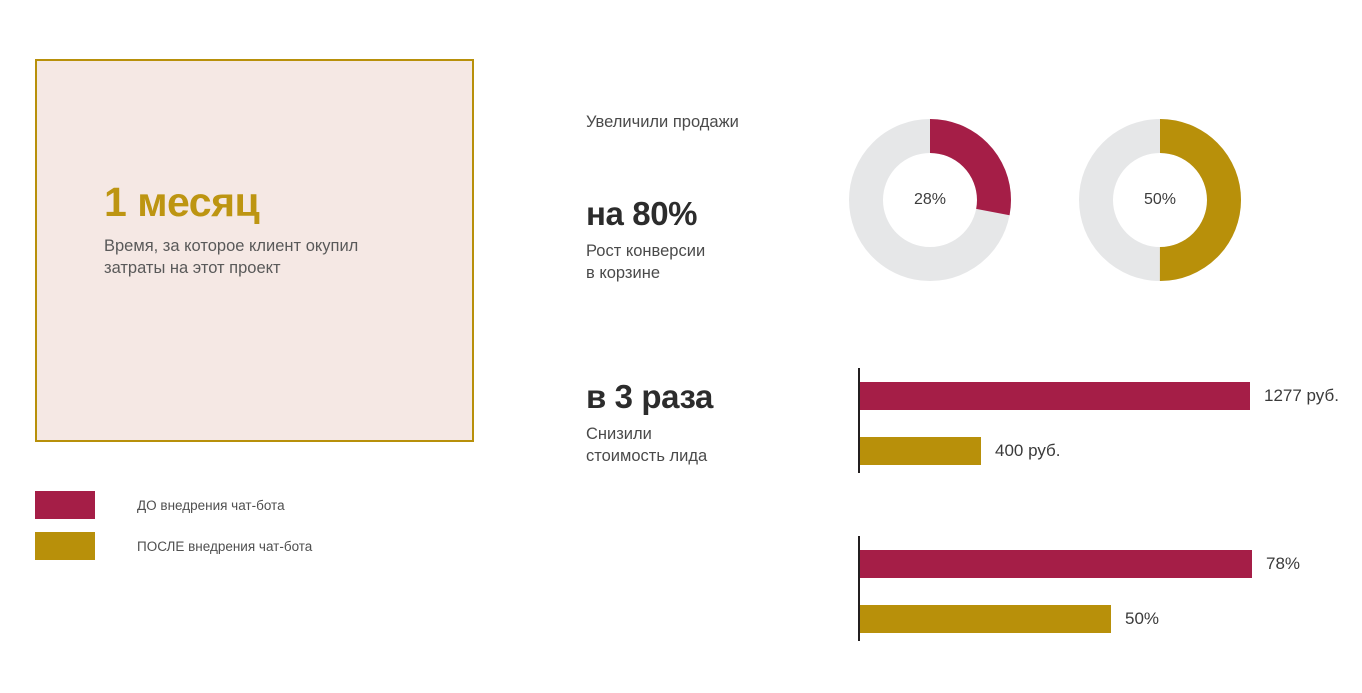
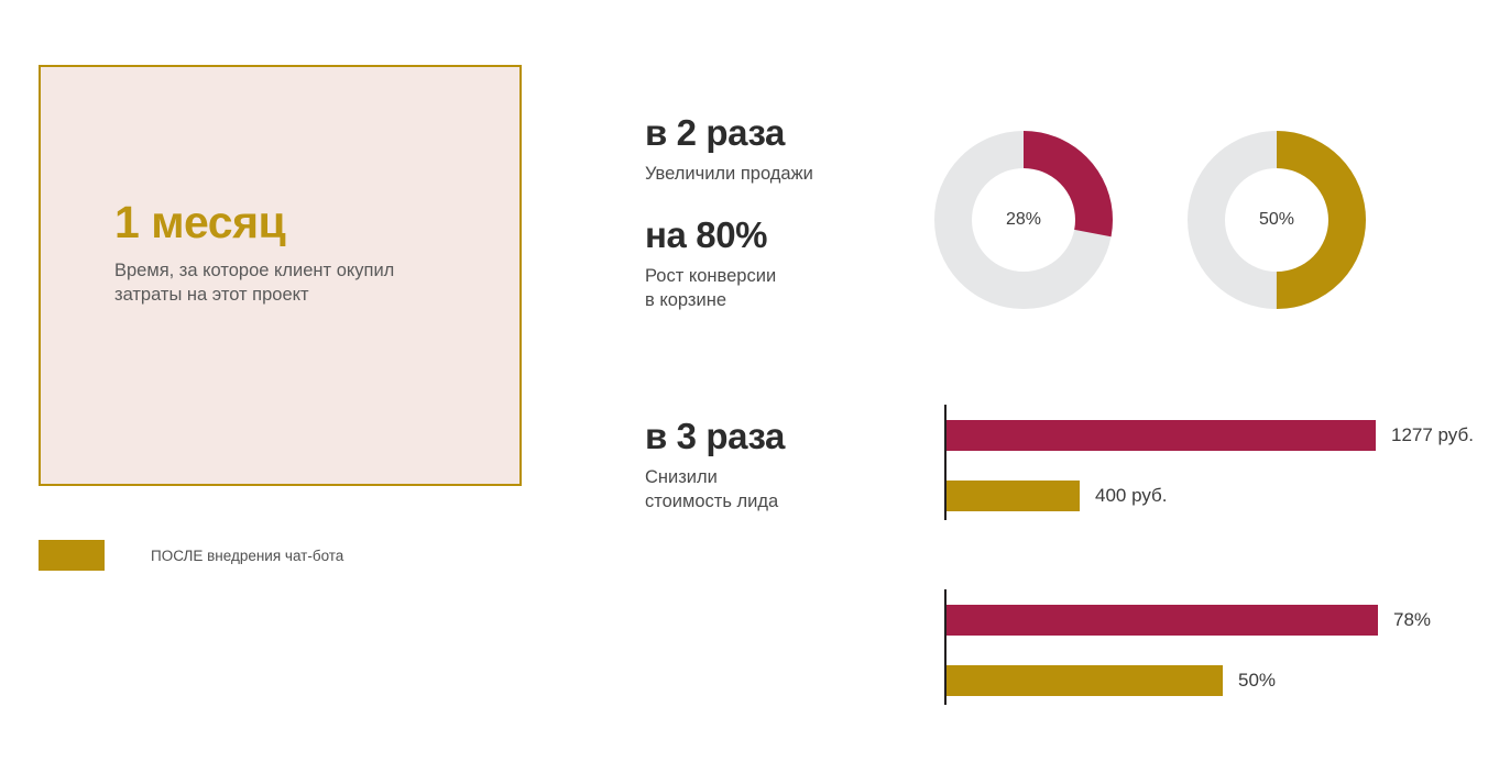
  1 месяц
  Время, за которое клиент окупил затраты на этот проект
- ДО внедрения чат-бота
  ПОСЛЕ внедрения чат-бота
+ в 2 раза
  Увеличили продажи
  на 80%
  Рост конверсии
  в корзине
  в 3 раза
  Снизили
  стоимость лида
  28%
  50%
  1277 руб.
  400 руб.
  78%
  50%
